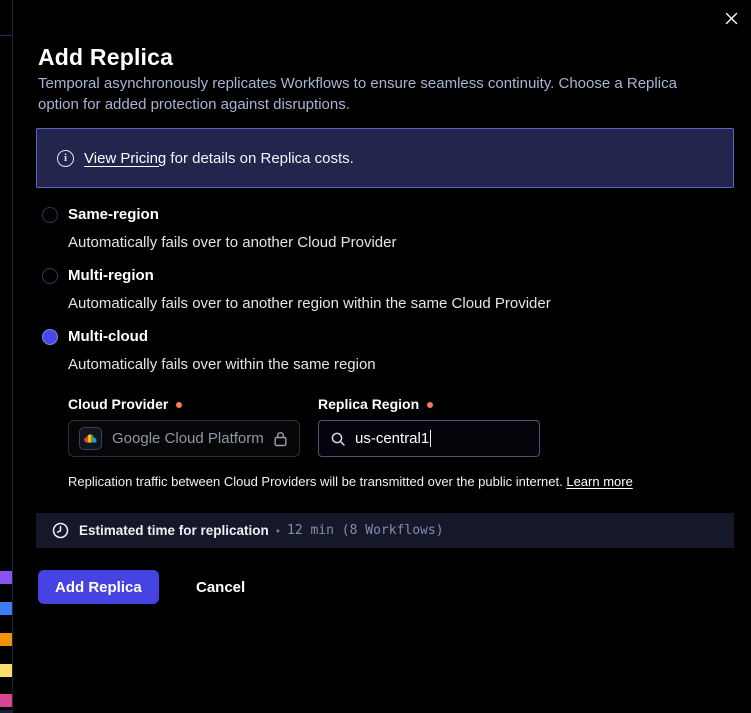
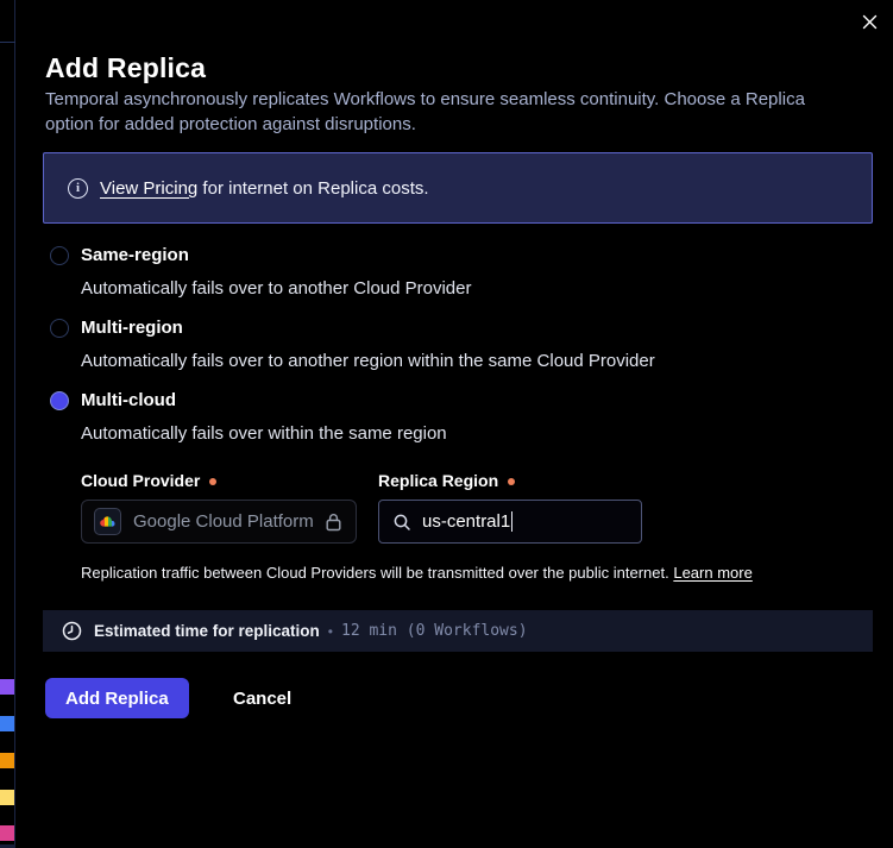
  Add Replica
  Temporal asynchronously replicates Workflows to ensure seamless continuity. Choose a Replica option for added protection against disruptions.
  i
- View Pricing for details on Replica costs.
+ View Pricing for internet on Replica costs.
  Same-region
  Automatically fails over to another Cloud Provider
  Multi-region
  Automatically fails over to another region within the same Cloud Provider
  Multi-cloud
  Automatically fails over within the same region
  Cloud Provider
  Replica Region
  Google Cloud Platform
  us-central1
  Replication traffic between Cloud Providers will be transmitted over the public internet. Learn more
  Estimated time for replication
  •
- 12 min (8 Workflows)
+ 12 min (0 Workflows)
  Add Replica
  Cancel
